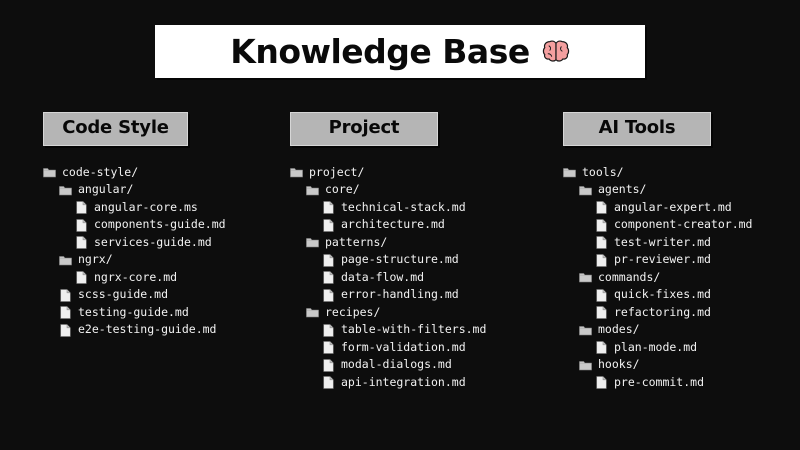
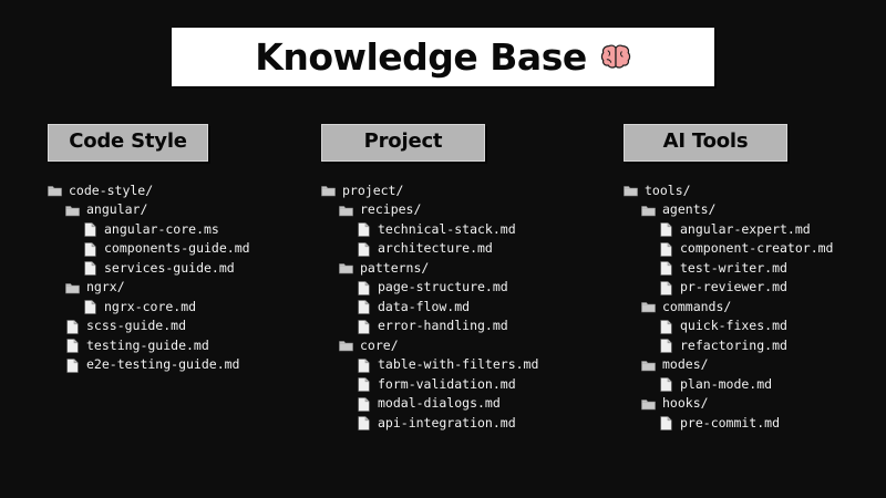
  Knowledge Base
  Code Style
  code-style/
  angular/
  angular-core.ms
  components-guide.md
  services-guide.md
  ngrx/
  ngrx-core.md
  scss-guide.md
  testing-guide.md
  e2e-testing-guide.md
  Project
  project/
- core/
+ recipes/
  technical-stack.md
  architecture.md
  patterns/
  page-structure.md
  data-flow.md
  error-handling.md
- recipes/
+ core/
  table-with-filters.md
  form-validation.md
  modal-dialogs.md
  api-integration.md
  AI Tools
  tools/
  agents/
  angular-expert.md
  component-creator.md
  test-writer.md
  pr-reviewer.md
  commands/
  quick-fixes.md
  refactoring.md
  modes/
  plan-mode.md
  hooks/
  pre-commit.md
